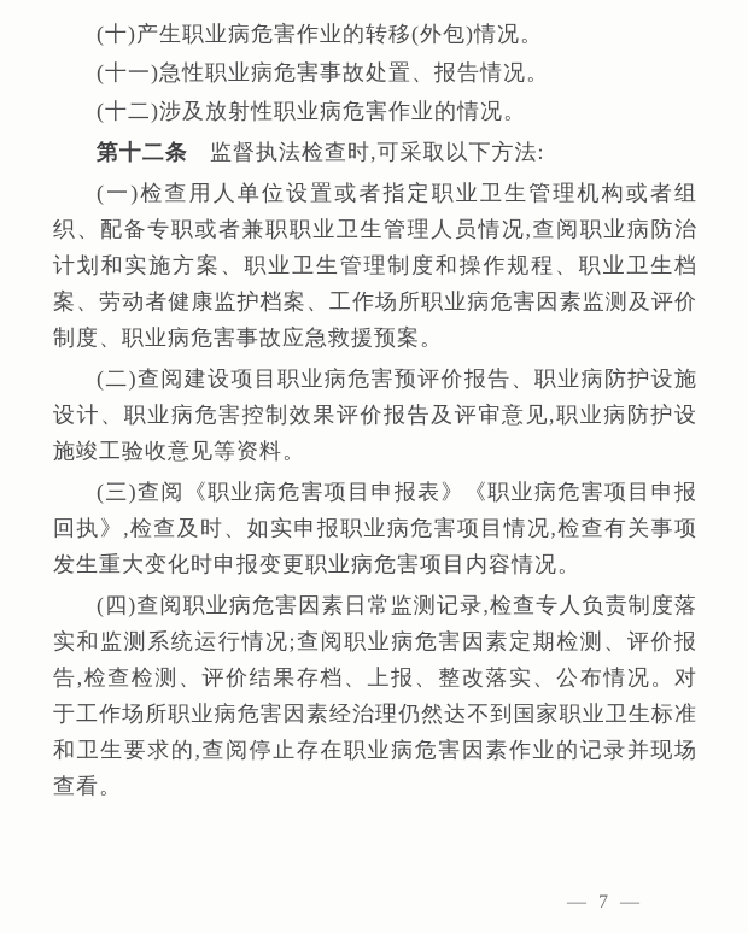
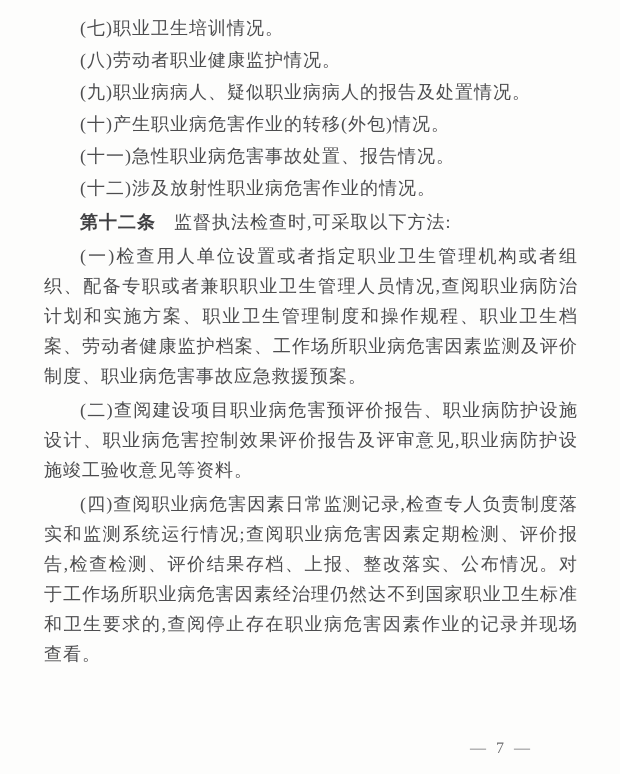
+ (七)职业卫生培训情况。
+ (八)劳动者职业健康监护情况。
+ (九)职业病病人、疑似职业病病人的报告及处置情况。
  (十)产生职业病危害作业的转移(外包)情况。
  (十一)急性职业病危害事故处置、报告情况。
  (十二)涉及放射性职业病危害作业的情况。
  第十二条 监督执法检查时,可采取以下方法:
  (一)检查用人单位设置或者指定职业卫生管理机构或者组织、配备专职或者兼职职业卫生管理人员情况,查阅职业病防治计划和实施方案、职业卫生管理制度和操作规程、职业卫生档案、劳动者健康监护档案、工作场所职业病危害因素监测及评价制度、职业病危害事故应急救援预案。
  (二)查阅建设项目职业病危害预评价报告、职业病防护设施设计、职业病危害控制效果评价报告及评审意见,职业病防护设施竣工验收意见等资料。
- (三)查阅《职业病危害项目申报表》《职业病危害项目申报回执》,检查及时、如实申报职业病危害项目情况,检查有关事项发生重大变化时申报变更职业病危害项目内容情况。
  (四)查阅职业病危害因素日常监测记录,检查专人负责制度落实和监测系统运行情况;查阅职业病危害因素定期检测、评价报告,检查检测、评价结果存档、上报、整改落实、公布情况。对于工作场所职业病危害因素经治理仍然达不到国家职业卫生标准和卫生要求的,查阅停止存在职业病危害因素作业的记录并现场查看。
  — 7 —
